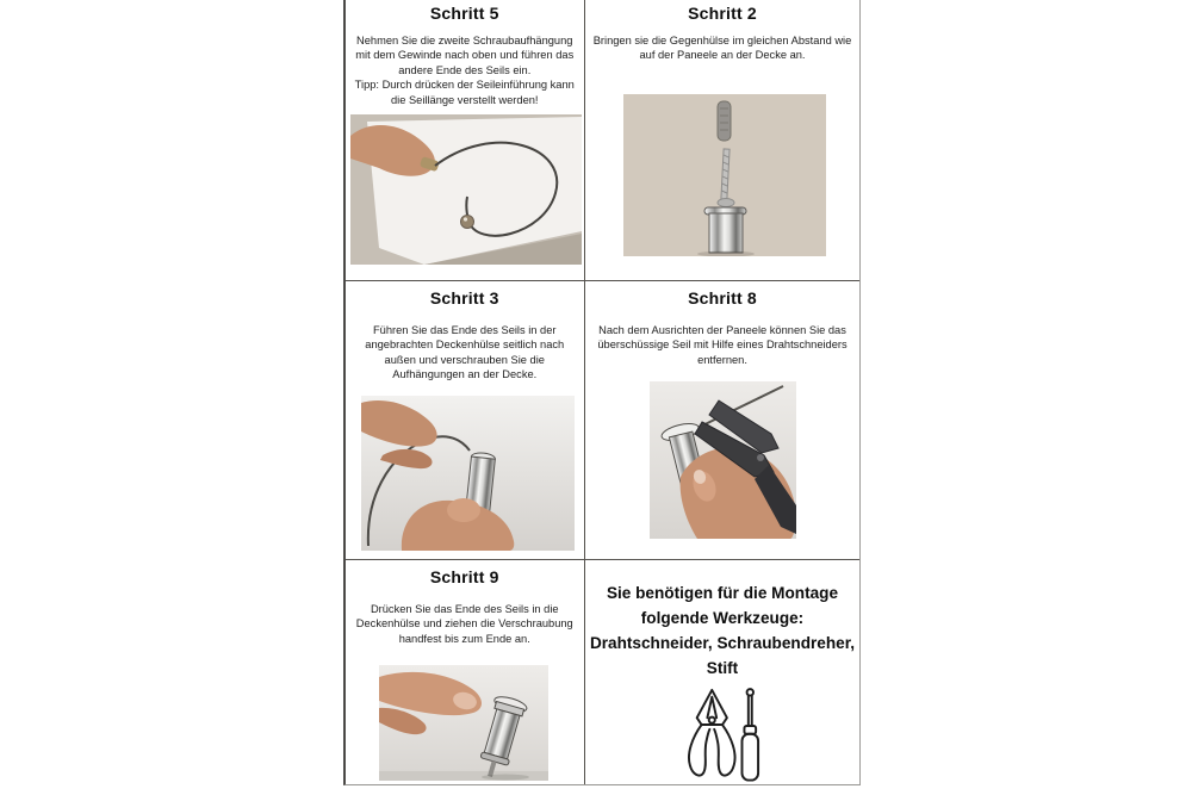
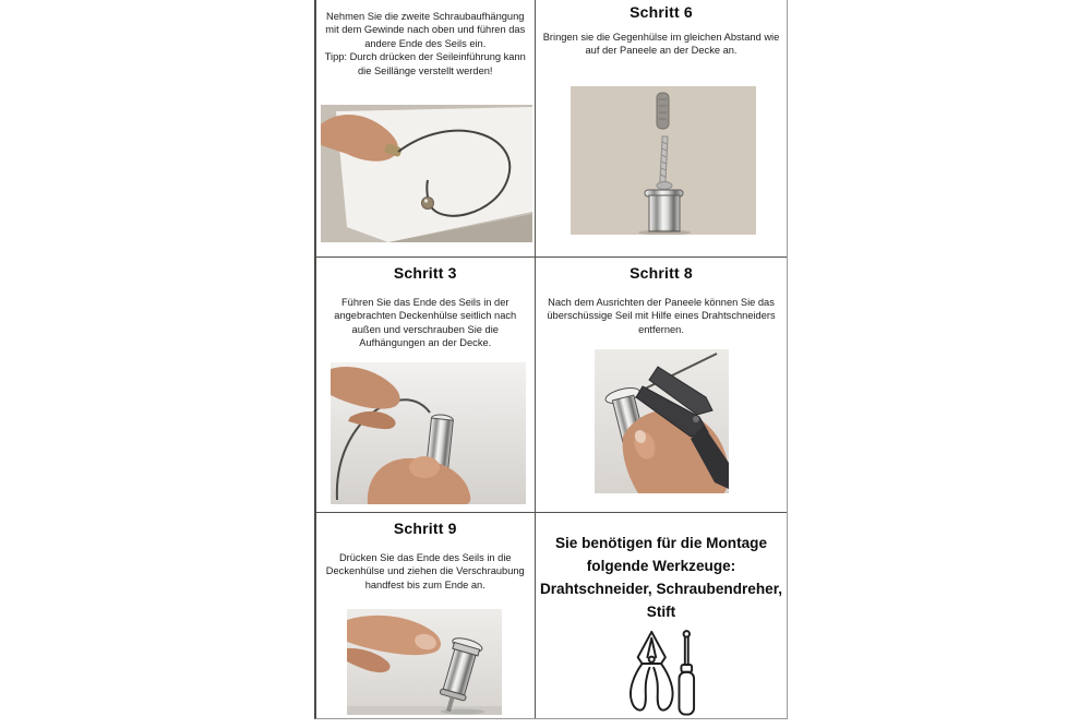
- Schritt 5
  Nehmen Sie die zweite Schraubaufhängung
  mit dem Gewinde nach oben und führen das
  andere Ende des Seils ein.
  Tipp: Durch drücken der Seileinführung kann
  die Seillänge verstellt werden!
- Schritt 2
+ Schritt 6
  Bringen sie die Gegenhülse im gleichen Abstand wie
  auf der Paneele an der Decke an.
  Schritt 3
  Führen Sie das Ende des Seils in der
  angebrachten Deckenhülse seitlich nach
  außen und verschrauben Sie die
  Aufhängungen an der Decke.
  Schritt 8
  Nach dem Ausrichten der Paneele können Sie das
  überschüssige Seil mit Hilfe eines Drahtschneiders
  entfernen.
  Schritt 9
  Drücken Sie das Ende des Seils in die
  Deckenhülse und ziehen die Verschraubung
  handfest bis zum Ende an.
  Sie benötigen für die Montage
  folgende Werkzeuge:
  Drahtschneider, Schraubendreher,
  Stift
